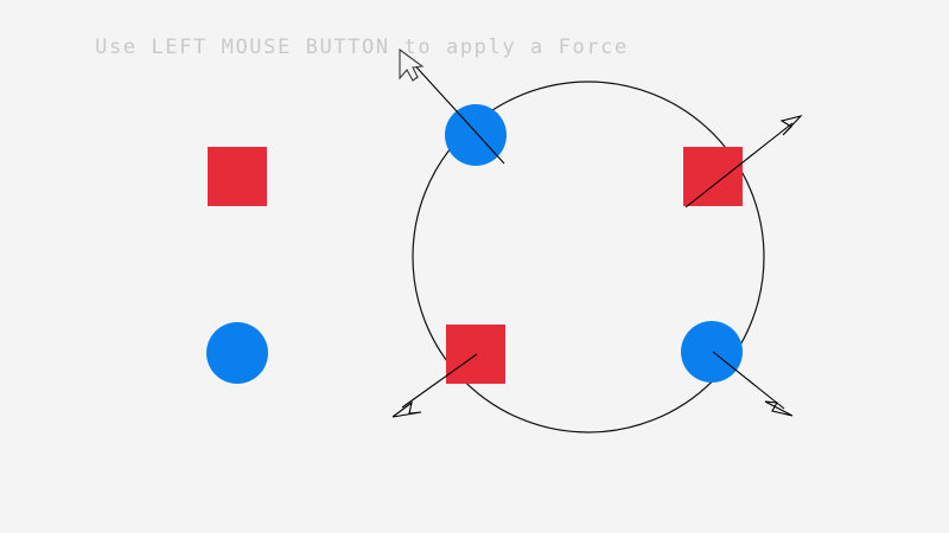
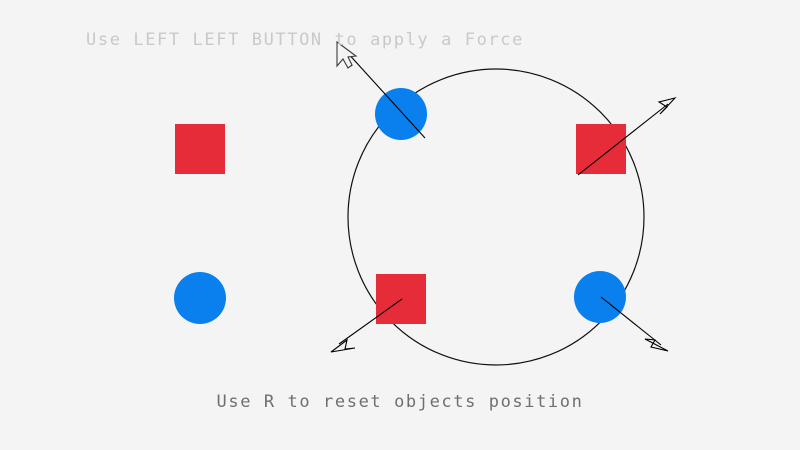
- Use LEFT MOUSE BUTTON to apply a Force
+ Use LEFT LEFT BUTTON to apply a Force
+ Use R to reset objects position
